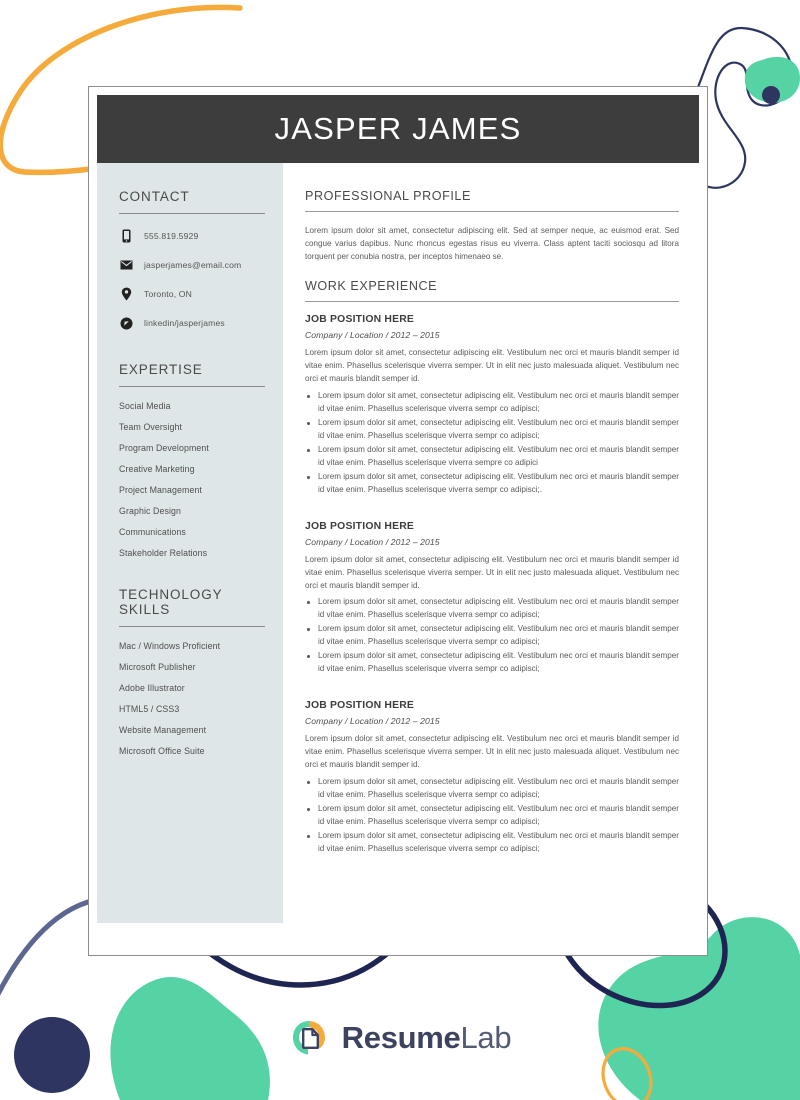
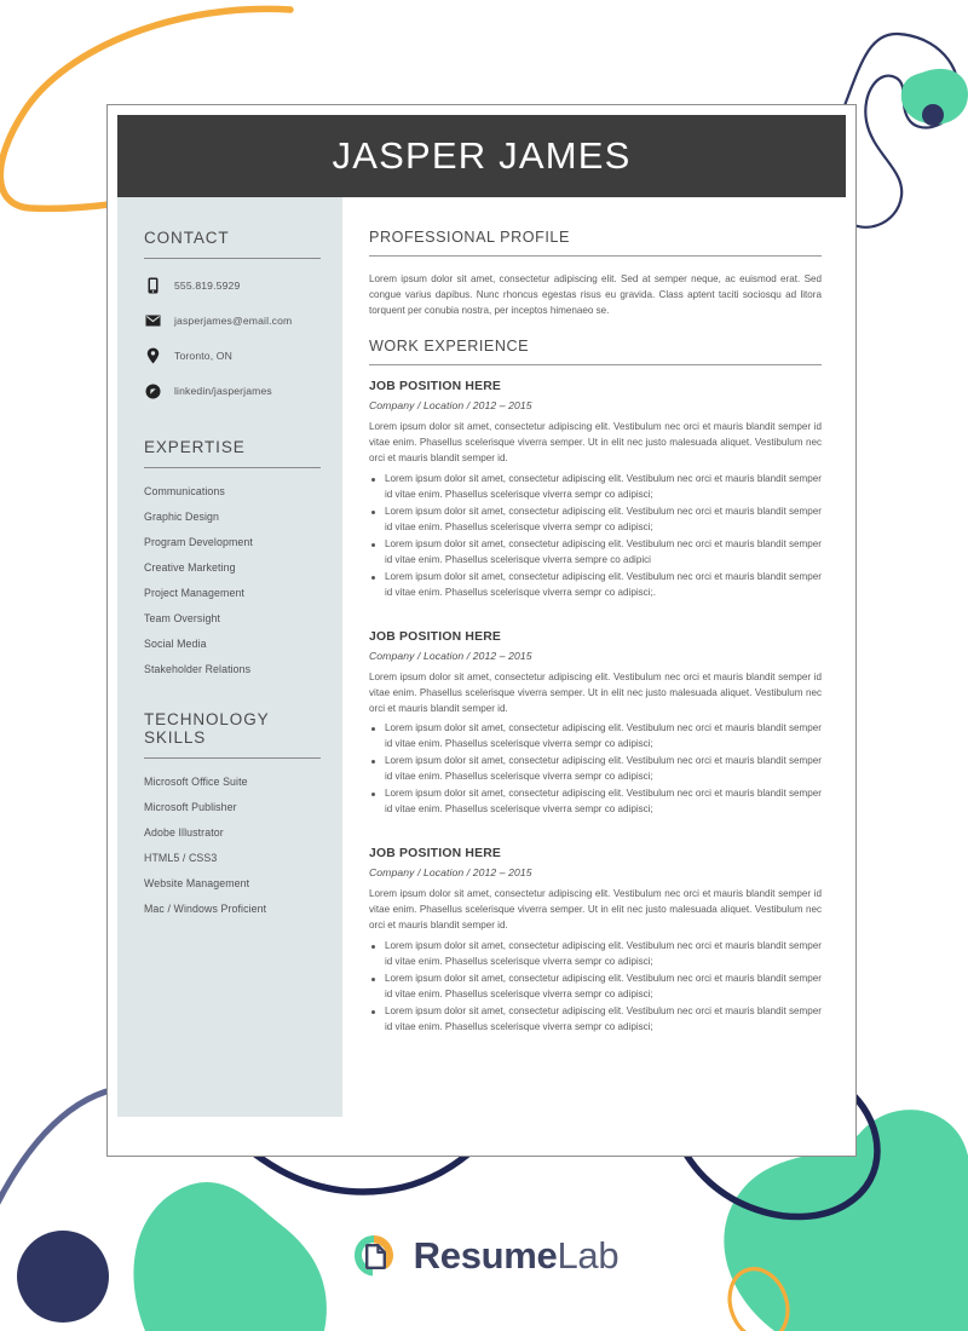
  JASPER JAMES
  CONTACT
  555.819.5929
  jasperjames@email.com
  Toronto, ON
  linkedin/jasperjames
  EXPERTISE
- Social Media
+ Communications
- Team Oversight
+ Graphic Design
  Program Development
  Creative Marketing
  Project Management
- Graphic Design
+ Team Oversight
- Communications
+ Social Media
  Stakeholder Relations
  TECHNOLOGY SKILLS
- Mac / Windows Proficient
+ Microsoft Office Suite
  Microsoft Publisher
  Adobe Illustrator
  HTML5 / CSS3
  Website Management
- Microsoft Office Suite
+ Mac / Windows Proficient
  PROFESSIONAL PROFILE
- Lorem ipsum dolor sit amet, consectetur adipiscing elit. Sed at semper neque, ac euismod erat. Sed congue varius dapibus. Nunc rhoncus egestas risus eu viverra. Class aptent taciti sociosqu ad litora torquent per conubia nostra, per inceptos himenaeo se.
+ Lorem ipsum dolor sit amet, consectetur adipiscing elit. Sed at semper neque, ac euismod erat. Sed congue varius dapibus. Nunc rhoncus egestas risus eu gravida. Class aptent taciti sociosqu ad litora torquent per conubia nostra, per inceptos himenaeo se.
  WORK EXPERIENCE
  JOB POSITION HERE
  Company / Location / 2012 – 2015
  Lorem ipsum dolor sit amet, consectetur adipiscing elit. Vestibulum nec orci et mauris blandit semper id vitae enim. Phasellus scelerisque viverra semper. Ut in elit nec justo malesuada aliquet. Vestibulum nec orci et mauris blandit semper id.
  Lorem ipsum dolor sit amet, consectetur adipiscing elit. Vestibulum nec orci et mauris blandit semper id vitae enim. Phasellus scelerisque viverra sempr co adipisci;
  Lorem ipsum dolor sit amet, consectetur adipiscing elit. Vestibulum nec orci et mauris blandit semper id vitae enim. Phasellus scelerisque viverra sempr co adipisci;
  Lorem ipsum dolor sit amet, consectetur adipiscing elit. Vestibulum nec orci et mauris blandit semper id vitae enim. Phasellus scelerisque viverra sempre co adipici
  Lorem ipsum dolor sit amet, consectetur adipiscing elit. Vestibulum nec orci et mauris blandit semper id vitae enim. Phasellus scelerisque viverra sempr co adipisci;.
  JOB POSITION HERE
  Company / Location / 2012 – 2015
  Lorem ipsum dolor sit amet, consectetur adipiscing elit. Vestibulum nec orci et mauris blandit semper id vitae enim. Phasellus scelerisque viverra semper. Ut in elit nec justo malesuada aliquet. Vestibulum nec orci et mauris blandit semper id.
  Lorem ipsum dolor sit amet, consectetur adipiscing elit. Vestibulum nec orci et mauris blandit semper id vitae enim. Phasellus scelerisque viverra sempr co adipisci;
  Lorem ipsum dolor sit amet, consectetur adipiscing elit. Vestibulum nec orci et mauris blandit semper id vitae enim. Phasellus scelerisque viverra sempr co adipisci;
  Lorem ipsum dolor sit amet, consectetur adipiscing elit. Vestibulum nec orci et mauris blandit semper id vitae enim. Phasellus scelerisque viverra sempr co adipisci;
  JOB POSITION HERE
  Company / Location / 2012 – 2015
  Lorem ipsum dolor sit amet, consectetur adipiscing elit. Vestibulum nec orci et mauris blandit semper id vitae enim. Phasellus scelerisque viverra semper. Ut in elit nec justo malesuada aliquet. Vestibulum nec orci et mauris blandit semper id.
  Lorem ipsum dolor sit amet, consectetur adipiscing elit. Vestibulum nec orci et mauris blandit semper id vitae enim. Phasellus scelerisque viverra sempr co adipisci;
  Lorem ipsum dolor sit amet, consectetur adipiscing elit. Vestibulum nec orci et mauris blandit semper id vitae enim. Phasellus scelerisque viverra sempr co adipisci;
  Lorem ipsum dolor sit amet, consectetur adipiscing elit. Vestibulum nec orci et mauris blandit semper id vitae enim. Phasellus scelerisque viverra sempr co adipisci;
  ResumeLab
